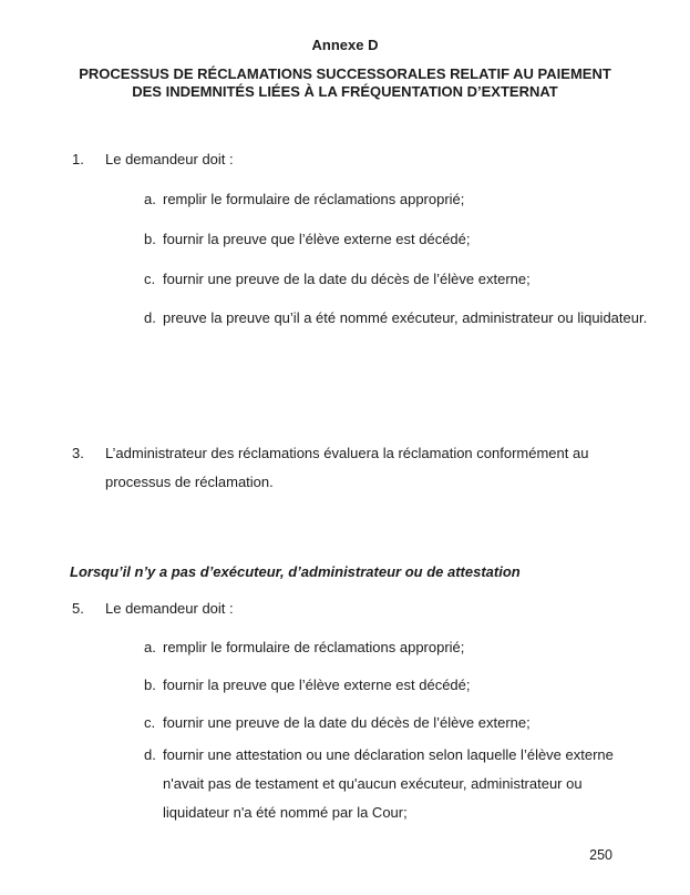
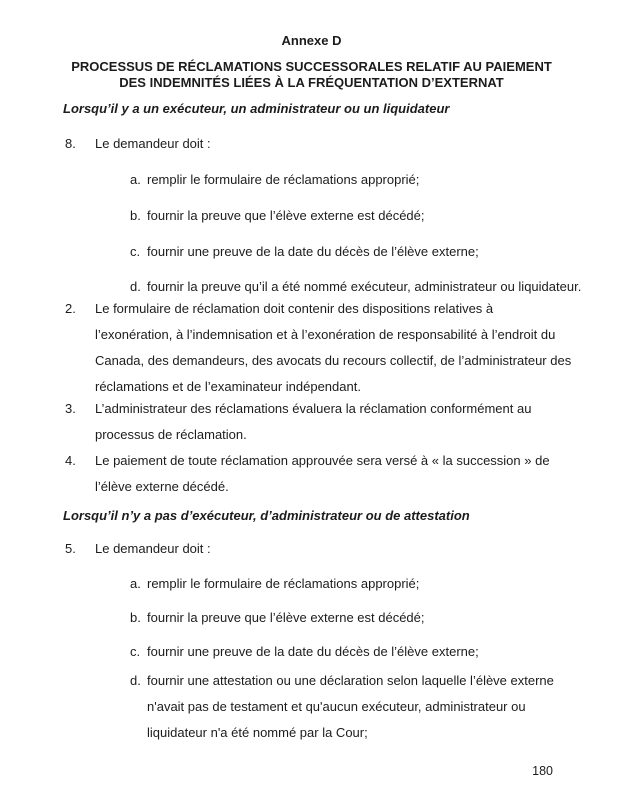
  Annexe D
  PROCESSUS DE RÉCLAMATIONS SUCCESSORALES RELATIF AU PAIEMENT
  DES INDEMNITÉS LIÉES À LA FRÉQUENTATION D’EXTERNAT
+ Lorsqu’il y a un exécuteur, un administrateur ou un liquidateur
- 1.
+ 8.
  Le demandeur doit :
  a.
  remplir le formulaire de réclamations approprié;
  b.
  fournir la preuve que l’élève externe est décédé;
  c.
  fournir une preuve de la date du décès de l’élève externe;
  d.
- preuve la preuve qu’il a été nommé exécuteur, administrateur ou liquidateur.
+ fournir la preuve qu’il a été nommé exécuteur, administrateur ou liquidateur.
+ 2.
+ Le formulaire de réclamation doit contenir des dispositions relatives à
+ l’exonération, à l’indemnisation et à l’exonération de responsabilité à l’endroit du
+ Canada, des demandeurs, des avocats du recours collectif, de l’administrateur des
+ réclamations et de l’examinateur indépendant.
  3.
  L’administrateur des réclamations évaluera la réclamation conformément au
  processus de réclamation.
+ 4.
+ Le paiement de toute réclamation approuvée sera versé à « la succession » de
+ l’élève externe décédé.
  Lorsqu’il n’y a pas d’exécuteur, d’administrateur ou de attestation
  5.
  Le demandeur doit :
  a.
  remplir le formulaire de réclamations approprié;
  b.
  fournir la preuve que l’élève externe est décédé;
  c.
  fournir une preuve de la date du décès de l’élève externe;
  d.
  fournir une attestation ou une déclaration selon laquelle l’élève externe
  n'avait pas de testament et qu'aucun exécuteur, administrateur ou
  liquidateur n'a été nommé par la Cour;
- 250
+ 180
